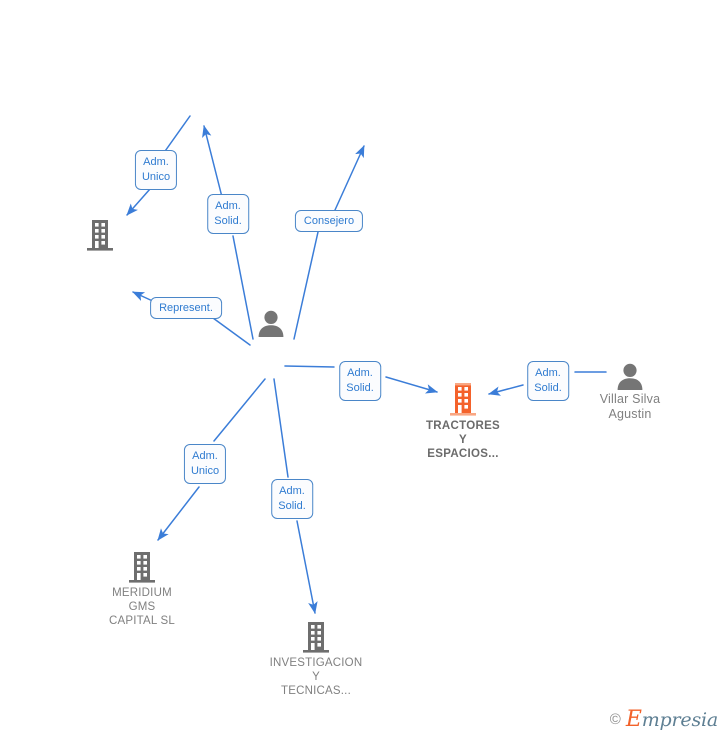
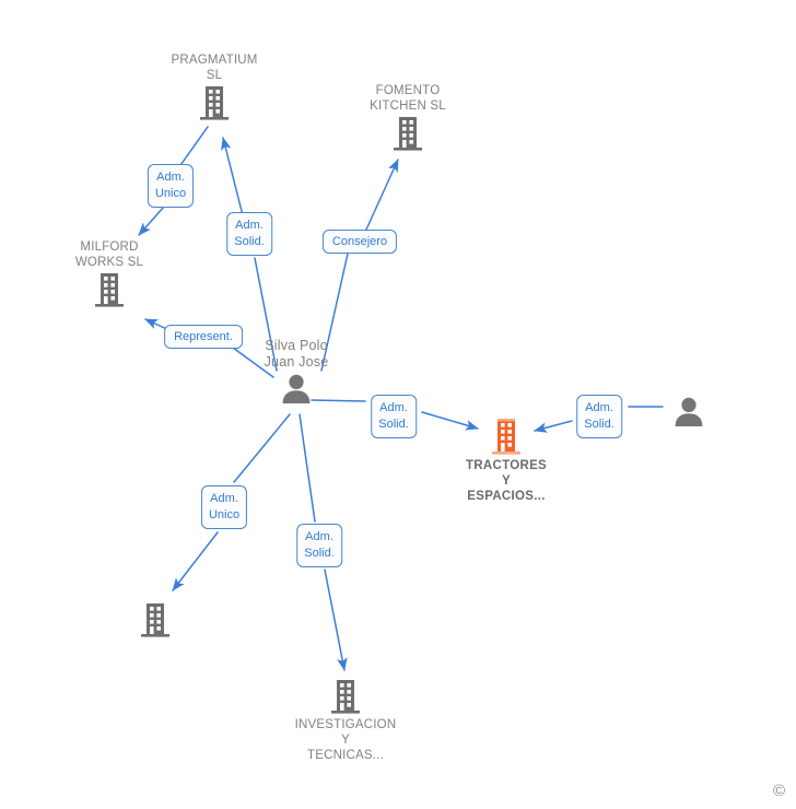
+ PRAGMATIUM
+ SL
+ FOMENTO
+ KITCHEN SL
+ MILFORD
+ WORKS SL
+ Silva Polo
+ Juan Jose
  TRACTORES
  Y
  ESPACIOS...
- Villar Silva
- Agustin
- MERIDIUM
- GMS
- CAPITAL SL
  INVESTIGACION
  Y
  TECNICAS...
  Adm.
  Unico
  Adm.
  Solid.
  Consejero
  Represent.
  Adm.
  Solid.
  Adm.
  Solid.
  Adm.
  Unico
  Adm.
  Solid.
  ©
- Empresia
